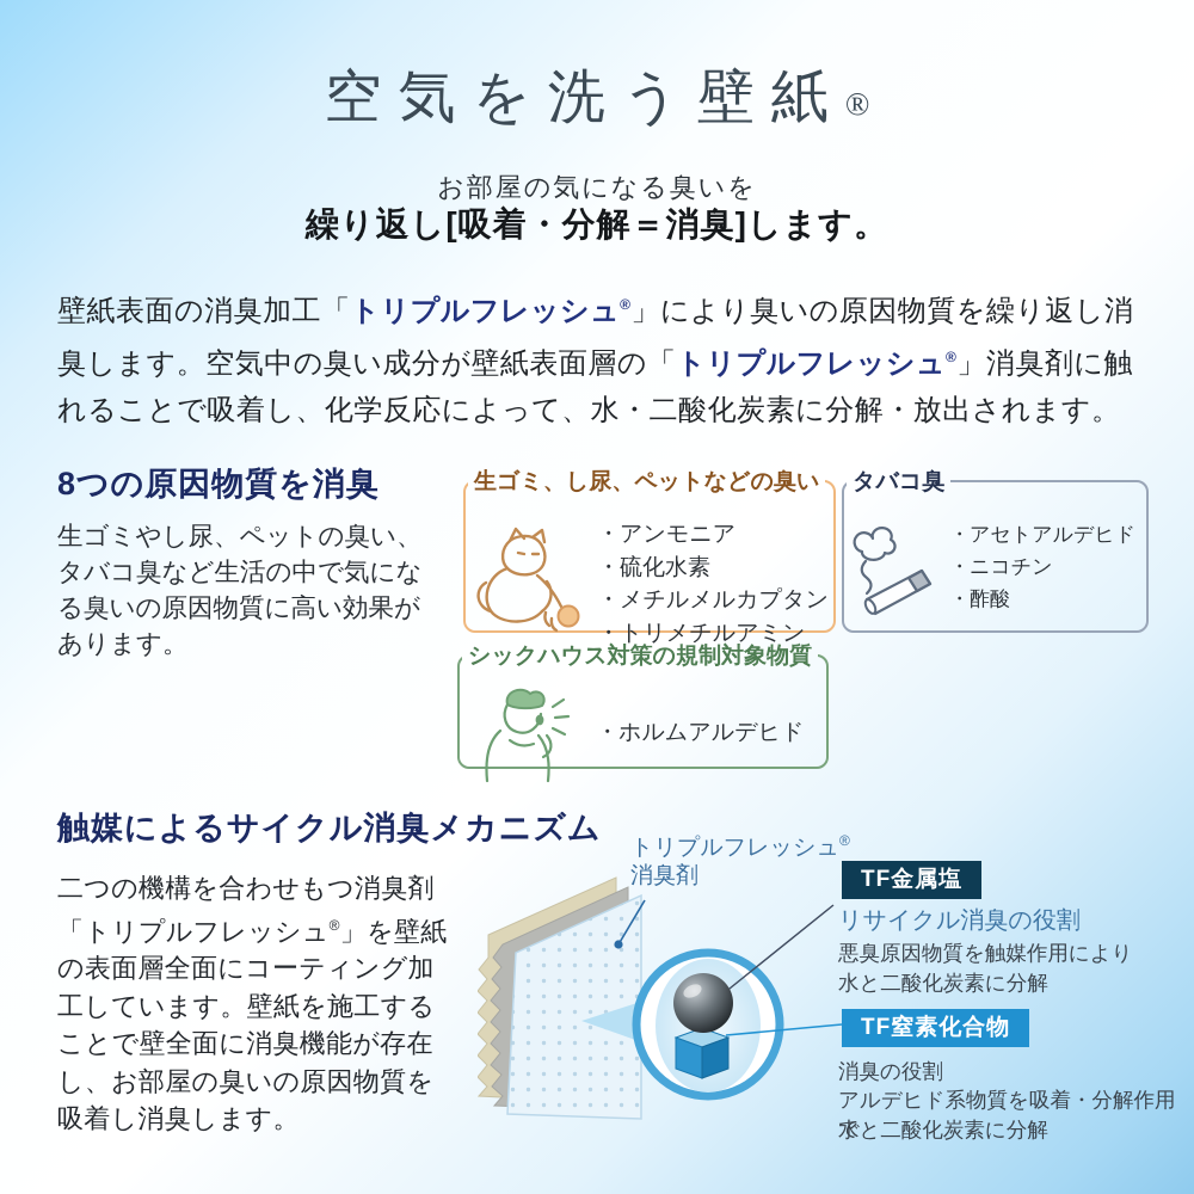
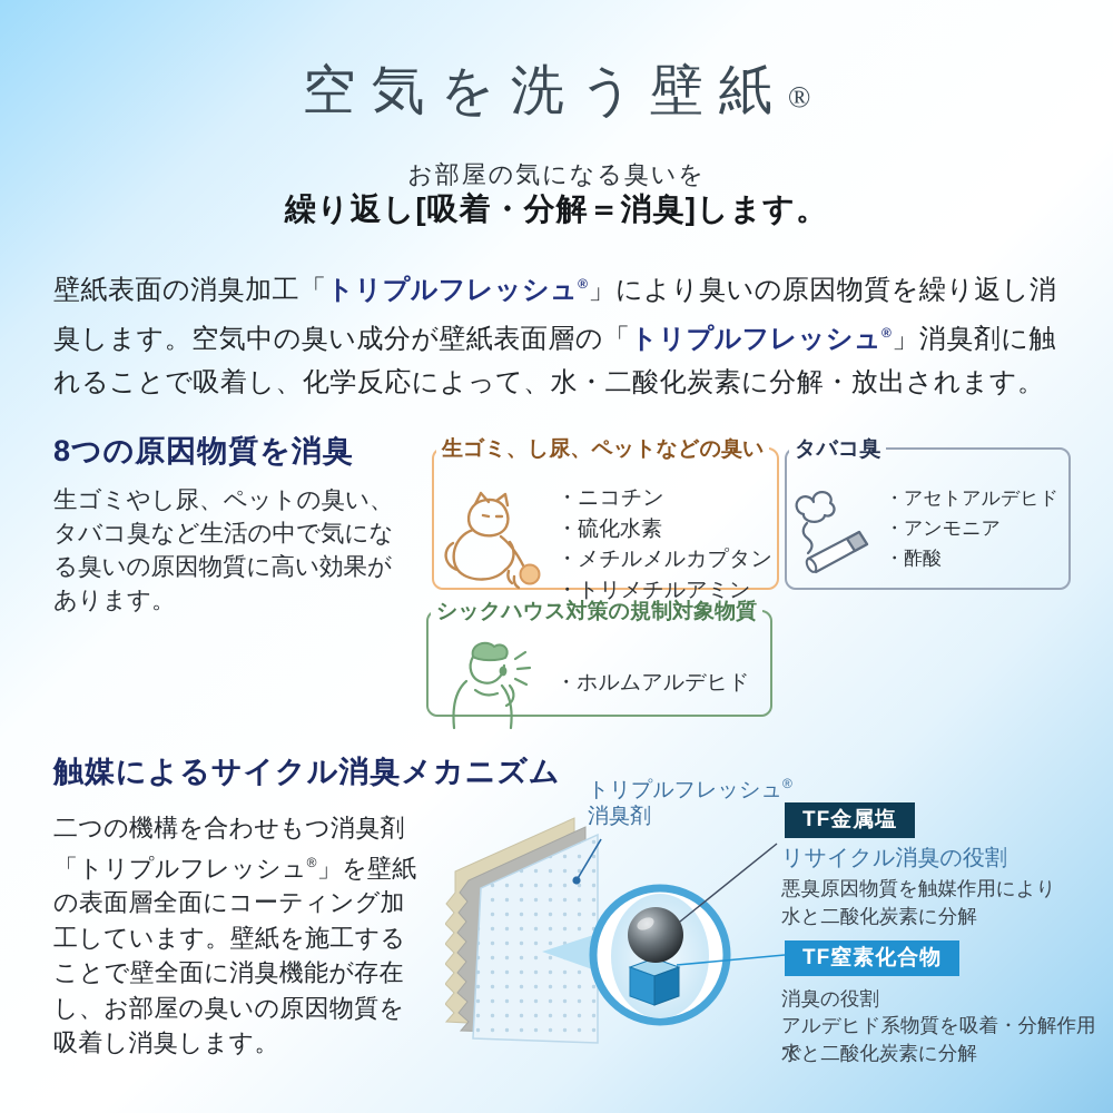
  空気を洗う壁紙®
  お部屋の気になる臭いを
  繰り返し[吸着・分解＝消臭]します。
  壁紙表面の消臭加工「トリプルフレッシュ®」により臭いの原因物質を繰り返し消臭します。空気中の臭い成分が壁紙表面層の「トリプルフレッシュ®」消臭剤に触れることで吸着し、化学反応によって、水・二酸化炭素に分解・放出されます。
  8つの原因物質を消臭
  生ゴミやし尿、ペットの臭い、タバコ臭など生活の中で気になる臭いの原因物質に高い効果があります。
  生ゴミ、し尿、ペットなどの臭い
- ・アンモニア
+ ・ニコチン
  ・硫化水素
  ・メチルメルカプタン
  ・トリメチルアミン
  タバコ臭
  ・アセトアルデヒド
- ・ニコチン
+ ・アンモニア
  ・酢酸
  シックハウス対策の規制対象物質
  ・ホルムアルデヒド
  触媒によるサイクル消臭メカニズム
  二つの機構を合わせもつ消臭剤「トリプルフレッシュ®」を壁紙の表面層全面にコーティング加工しています。壁紙を施工することで壁全面に消臭機能が存在し、お部屋の臭いの原因物質を吸着し消臭します。
  トリプルフレッシュ®
  消臭剤
  TF金属塩
  リサイクル消臭の役割
  悪臭原因物質を触媒作用により
  水と二酸化炭素に分解
  TF窒素化合物
  消臭の役割
  アルデヒド系物質を吸着・分解作用で
  水と二酸化炭素に分解
